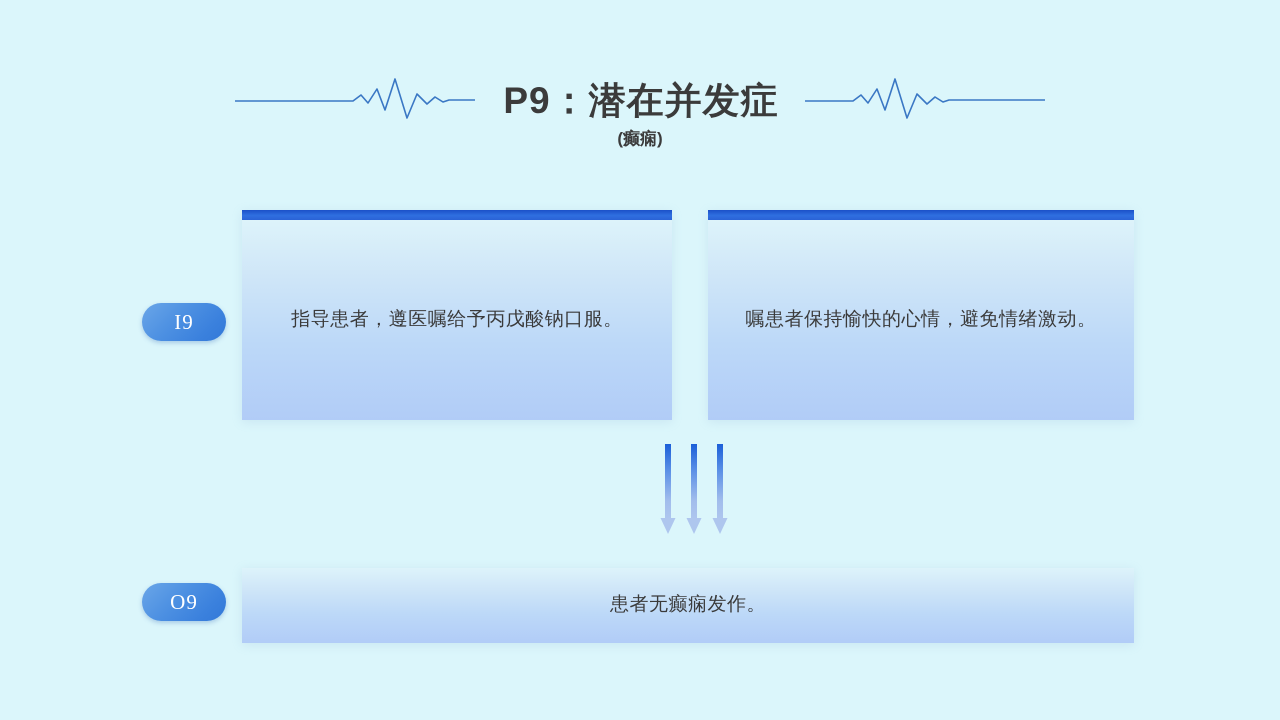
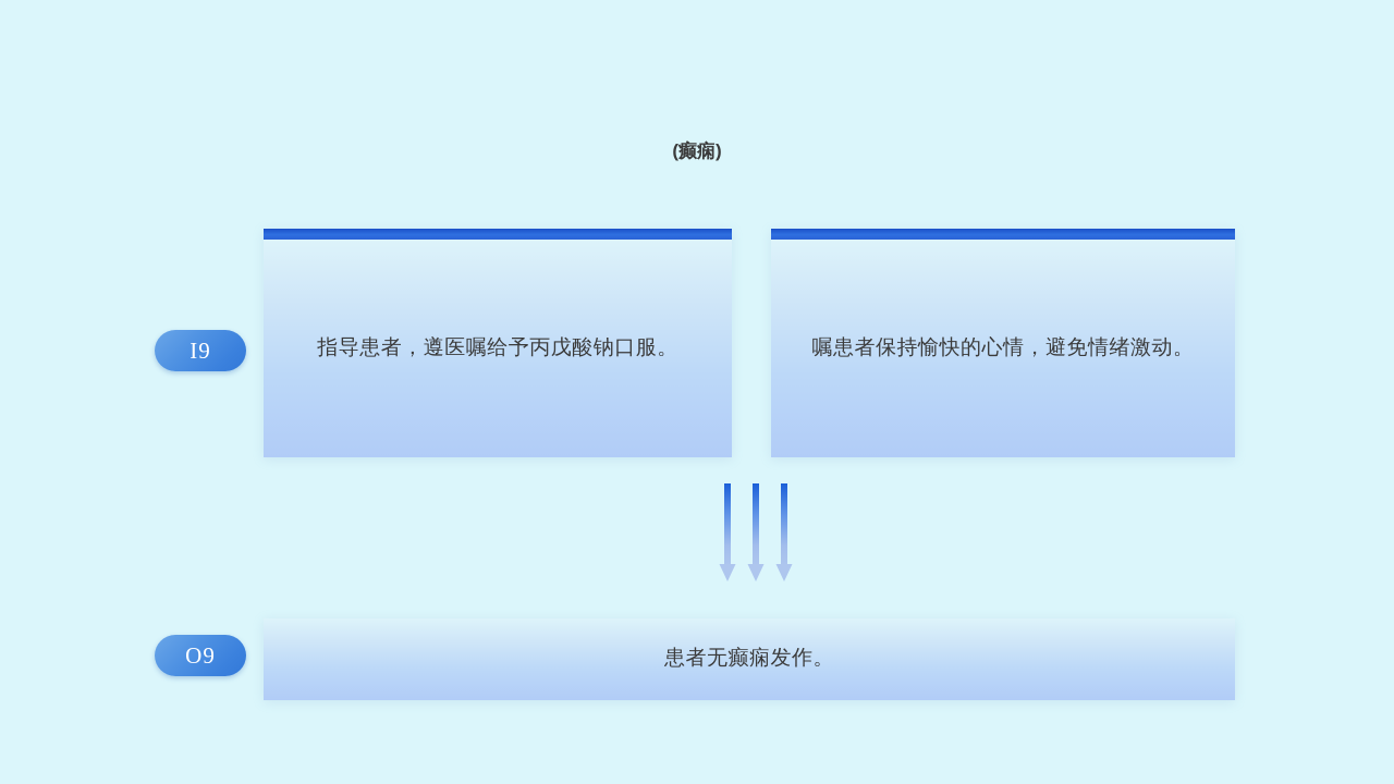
- P9：潜在并发症
  (癫痫)
  I9
  指导患者，遵医嘱给予丙戊酸钠口服。
  嘱患者保持愉快的心情，避免情绪激动。
  O9
  患者无癫痫发作。
